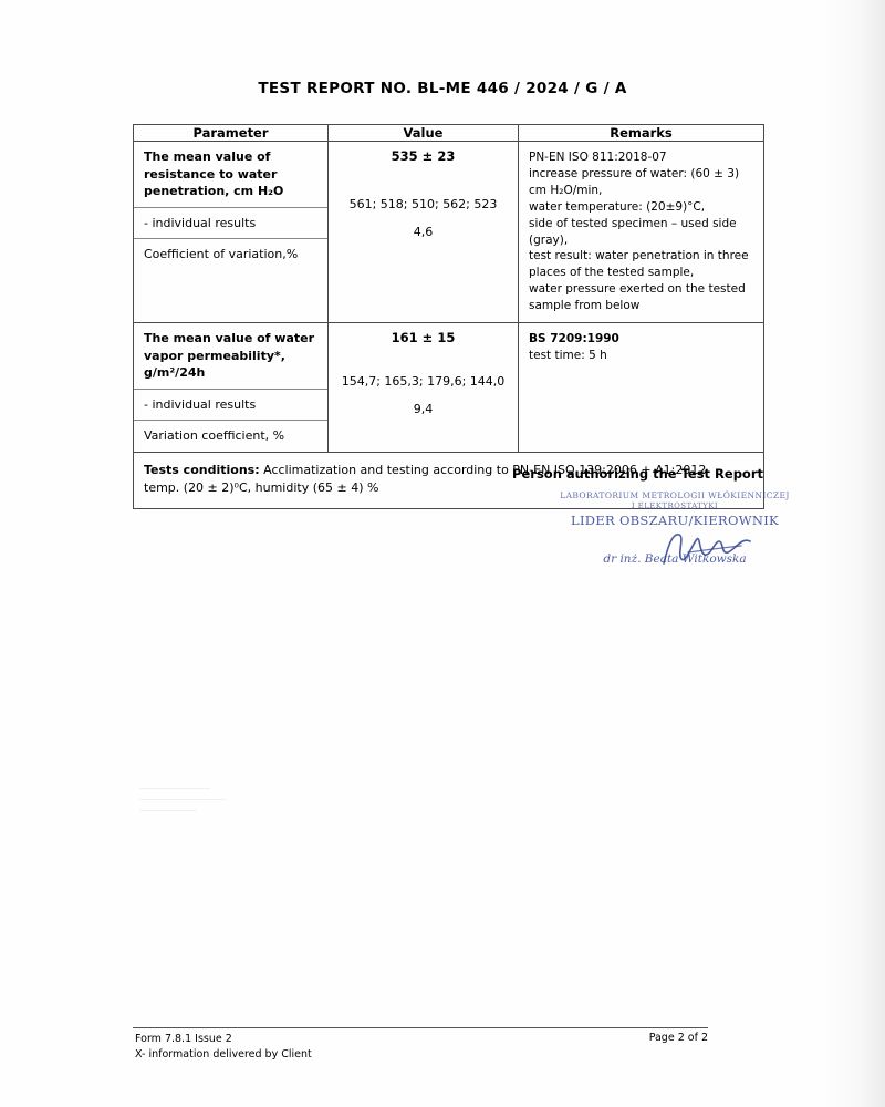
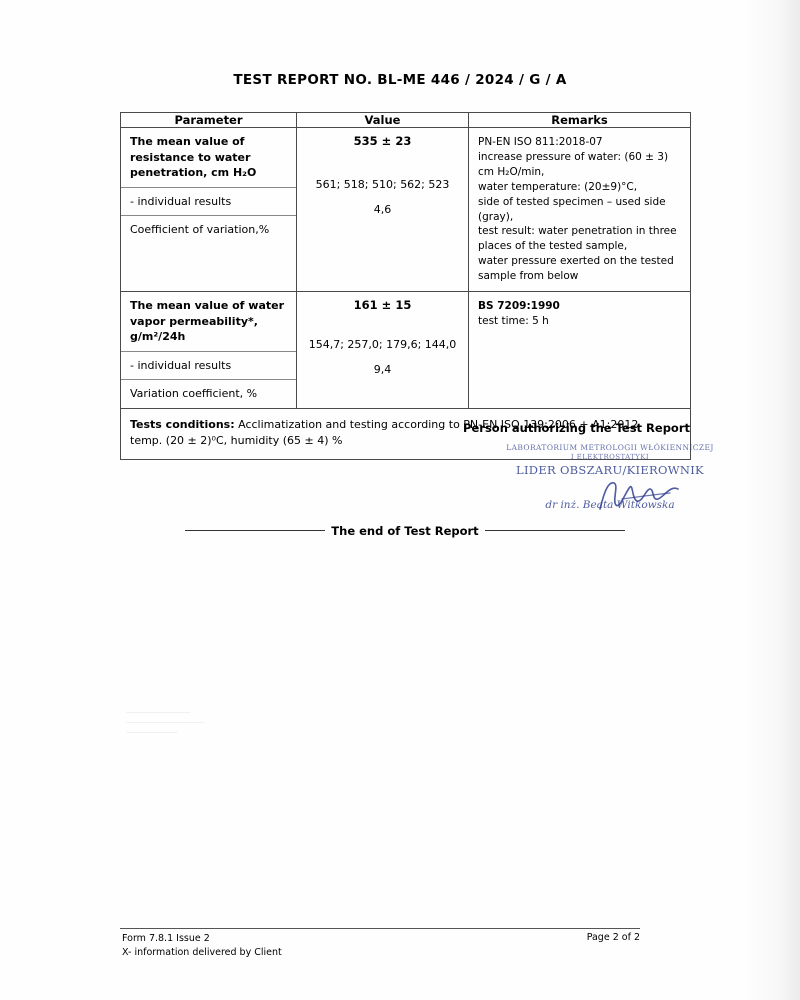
  TEST REPORT NO. BL-ME 446 / 2024 / G / A
  Parameter	Value	Remarks
  The mean value of resistance to water penetration, cm H₂O - individual results Coefficient of variation,%	535 ± 23 561; 518; 510; 562; 523 4,6	PN-EN ISO 811:2018-07 increase pressure of water: (60 ± 3) cm H₂O/min, water temperature: (20±9)°C, side of tested specimen – used side (gray), test result: water penetration in three places of the tested sample, water pressure exerted on the tested sample from below
- The mean value of water vapor permeability*, g/m²/24h - individual results Variation coefficient, %	161 ± 15 154,7; 165,3; 179,6; 144,0 9,4	BS 7209:1990 test time: 5 h
+ The mean value of water vapor permeability*, g/m²/24h - individual results Variation coefficient, %	161 ± 15 154,7; 257,0; 179,6; 144,0 9,4	BS 7209:1990 test time: 5 h
  Tests conditions: Acclimatization and testing according to PN-EN ISO 139:2006 + A1:2012 temp. (20 ± 2)⁰C, humidity (65 ± 4) %
  Person authorizing the Test Report
  LABORATORIUM METROLOGII WŁÓKIENNICZEJ
  I ELEKTROSTATYKI
  LIDER OBSZARU/KIEROWNIK
  dr inż. Beata Witkowska
+ The end of Test Report
  Form 7.8.1 Issue 2
  X- information delivered by Client
  Page 2 of 2
